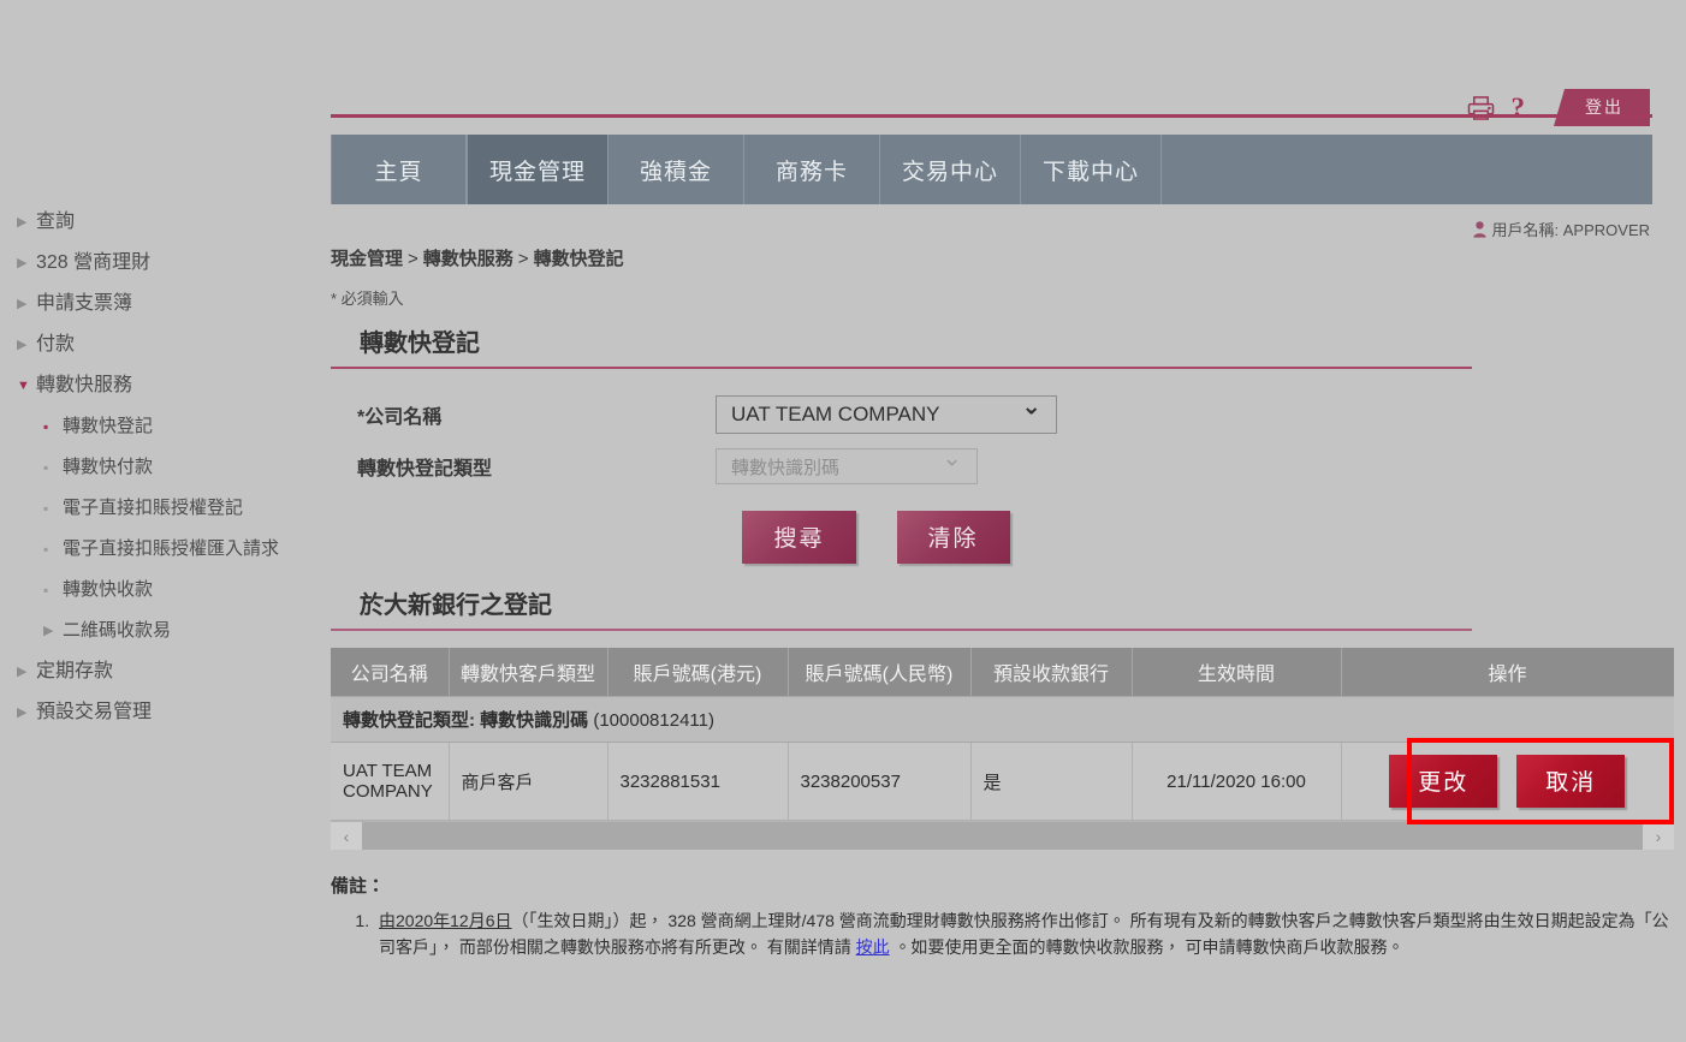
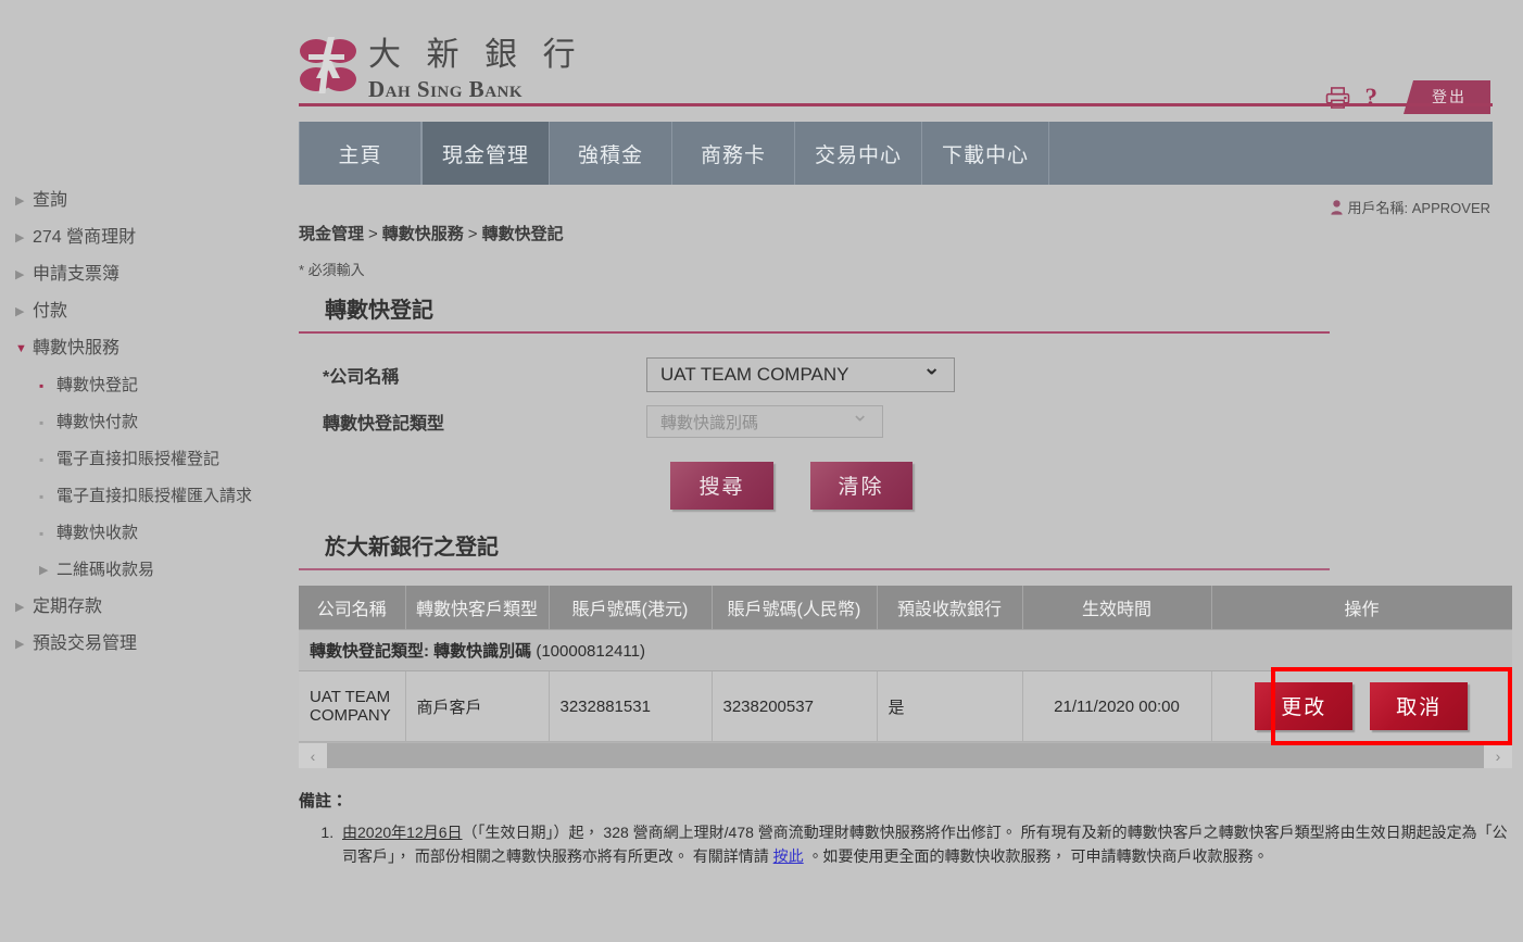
  ▶
  查詢
  ▶
- 328 營商理財
+ 274 營商理財
  ▶
  申請支票簿
  ▶
  付款
  ▼
  轉數快服務
  ▪
  轉數快登記
  ▪
  轉數快付款
  ▪
  電子直接扣賬授權登記
  ▪
  電子直接扣賬授權匯入請求
  ▪
  轉數快收款
  ▶
  二維碼收款易
  ▶
  定期存款
  ▶
  預設交易管理
+ 大 新 銀 行
+ Dah Sing Bank
  ?
  登出
  主頁
  現金管理
  強積金
  商務卡
  交易中心
  下載中心
  用戶名稱: APPROVER
  現金管理 > 轉數快服務 > 轉數快登記
  * 必須輸入
  轉數快登記
  *公司名稱
  UAT TEAM COMPANY
  ⌄
  轉數快登記類型
  轉數快識別碼
  ⌄
  搜尋
  清除
  於大新銀行之登記
  公司名稱	轉數快客戶類型	賬戶號碼(港元)	賬戶號碼(人民幣)	預設收款銀行	生效時間	操作
  轉數快登記類型: 轉數快識別碼 (10000812411)
- UAT TEAM COMPANY	商戶客戶	3232881531	3238200537	是	21/11/2020 16:00	更改 取消
+ UAT TEAM COMPANY	商戶客戶	3232881531	3238200537	是	21/11/2020 00:00	更改 取消
  ‹
  ›
  備註：
  由2020年12月6日（「生效日期」）起， 328 營商網上理財/478 營商流動理財轉數快服務將作出修訂。 所有現有及新的轉數快客戶之轉數快客戶類型將由生效日期起設定為「公司客戶」， 而部份相關之轉數快服務亦將有所更改。 有關詳情請 按此 。如要使用更全面的轉數快收款服務， 可申請轉數快商戶收款服務。
